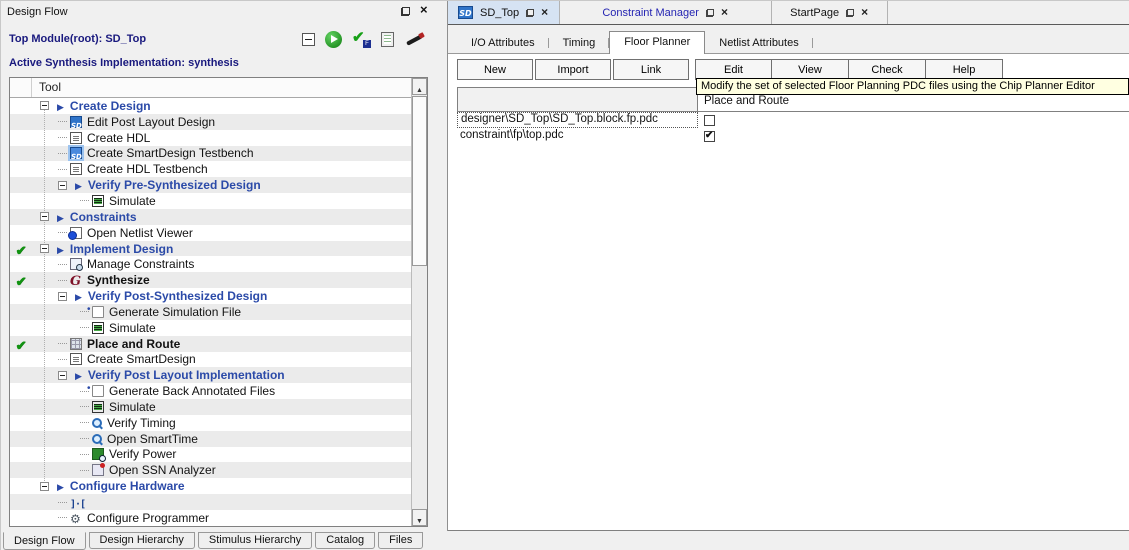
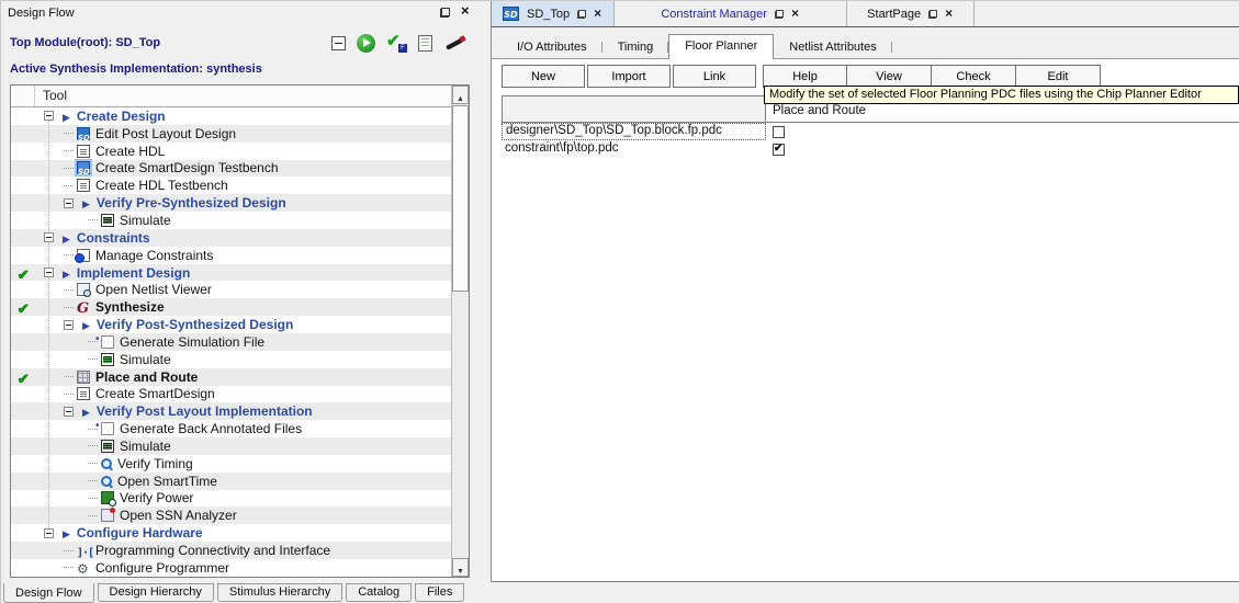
  Design Flow
  Top Module(root): SD_Top
  Active Synthesis Implementation: synthesis
  Tool
  Create Design
  Edit Post Layout Design
  Create HDL
  Create SmartDesign Testbench
  Create HDL Testbench
  Verify Pre-Synthesized Design
  Simulate
  Constraints
- Open Netlist Viewer
+ Manage Constraints
  Implement Design
- Manage Constraints
+ Open Netlist Viewer
  Synthesize
  Verify Post-Synthesized Design
  Generate Simulation File
  Simulate
  Place and Route
  Create SmartDesign
  Verify Post Layout Implementation
  Generate Back Annotated Files
  Simulate
  Verify Timing
  Open SmartTime
  Verify Power
  Open SSN Analyzer
  Configure Hardware
+ Programming Connectivity and Interface
  Configure Programmer
  Design Flow
  Design Hierarchy
  Stimulus Hierarchy
  Catalog
  Files
  SD_Top
  Constraint Manager
  StartPage
  I/O Attributes
  Timing
  Floor Planner
  Netlist Attributes
  New
  Import
  Link
- Edit
+ Help
  View
  Check
- Help
+ Edit
  Place and Route
  designer\SD_Top\SD_Top.block.fp.pdc
  constraint\fp\top.pdc
  Modify the set of selected Floor Planning PDC files using the Chip Planner Editor
